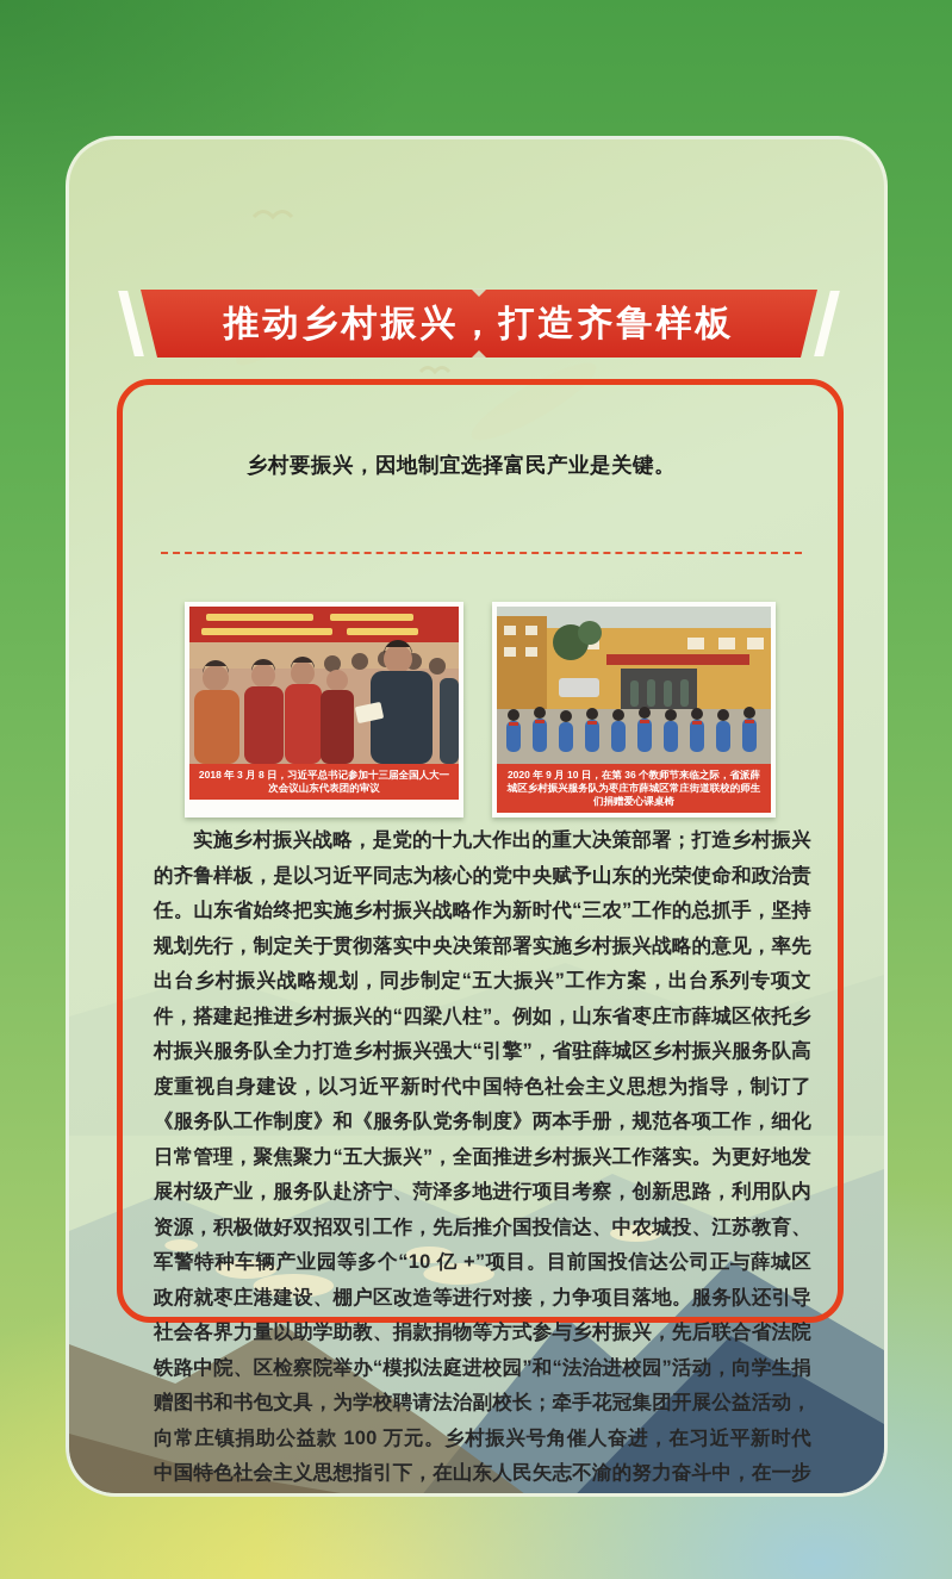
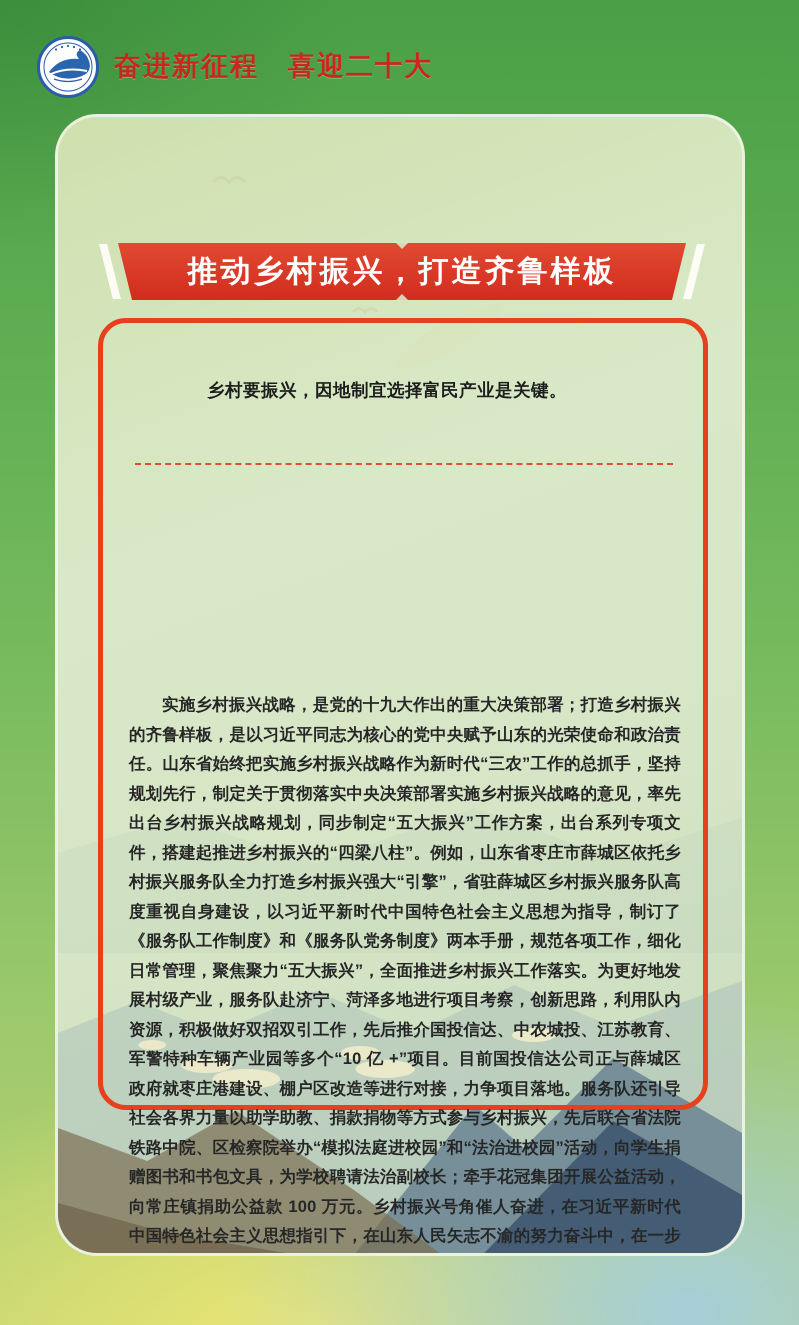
+ 奋进新征程 喜迎二十大
  推动乡村振兴，打造齐鲁样板
  乡村要振兴，因地制宜选择富民产业是关键。
- 2018 年 3 月 8 日，习近平总书记参加十三届全国人大一次会议山东代表团的审议
- 2020 年 9 月 10 日，在第 36 个教师节来临之际，省派薛城区乡村振兴服务队为枣庄市薛城区常庄街道联校的师生们捐赠爱心课桌椅
  实施乡村振兴战略，是党的十九大作出的重大决策部署；打造乡村振兴的齐鲁样板，是以习近平同志为核心的党中央赋予山东的光荣使命和政治责任。山东省始终把实施乡村振兴战略作为新时代“三农”工作的总抓手，坚持规划先行，制定关于贯彻落实中央决策部署实施乡村振兴战略的意见，率先出台乡村振兴战略规划，同步制定“五大振兴”工作方案，出台系列专项文件，搭建起推进乡村振兴的“四梁八柱”。例如，山东省枣庄市薛城区依托乡村振兴服务队全力打造乡村振兴强大“引擎”，省驻薛城区乡村振兴服务队高度重视自身建设，以习近平新时代中国特色社会主义思想为指导，制订了《服务队工作制度》和《服务队党务制度》两本手册，规范各项工作，细化日常管理，聚焦聚力“五大振兴”，全面推进乡村振兴工作落实。为更好地发展村级产业，服务队赴济宁、菏泽多地进行项目考察，创新思路，利用队内资源，积极做好双招双引工作，先后推介国投信达、中农城投、江苏教育、军警特种车辆产业园等多个“10 亿 +”项目。目前国投信达公司正与薛城区政府就枣庄港建设、棚户区改造等进行对接，力争项目落地。服务队还引导社会各界力量以助学助教、捐款捐物等方式参与乡村振兴，先后联合省法院铁路中院、区检察院举办“模拟法庭进校园”和“法治进校园”活动，向学生捐赠图书和书包文具，为学校聘请法治副校长；牵手花冠集团开展公益活动，向常庄镇捐助公益款 100 万元。乡村振兴号角催人奋进，在习近平新时代中国特色社会主义思想指引下，在山东人民矢志不渝的努力奋斗中，在一步
